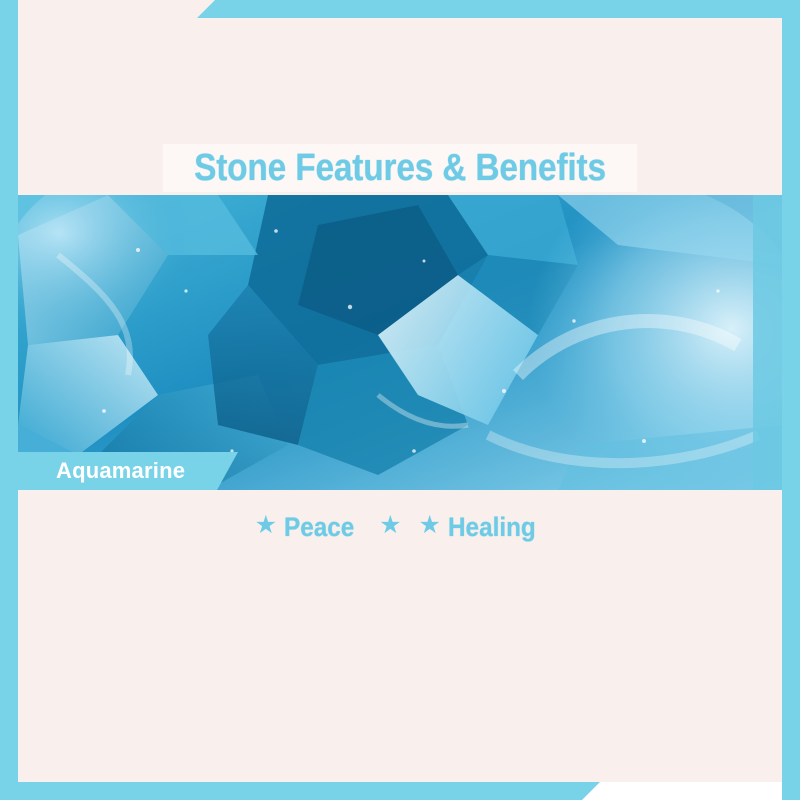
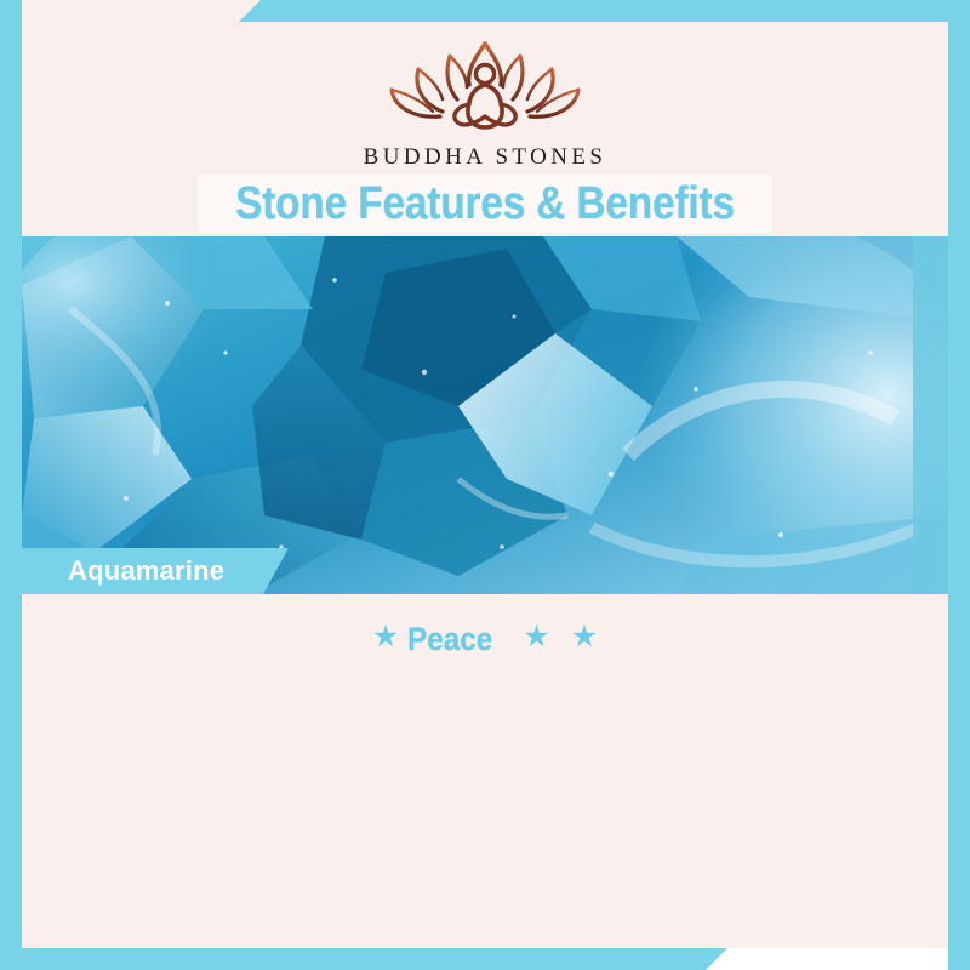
+ BUDDHA STONES
  Stone Features & Benefits
  Aquamarine
  ★
  Peace
  ★
  ★
- Healing
